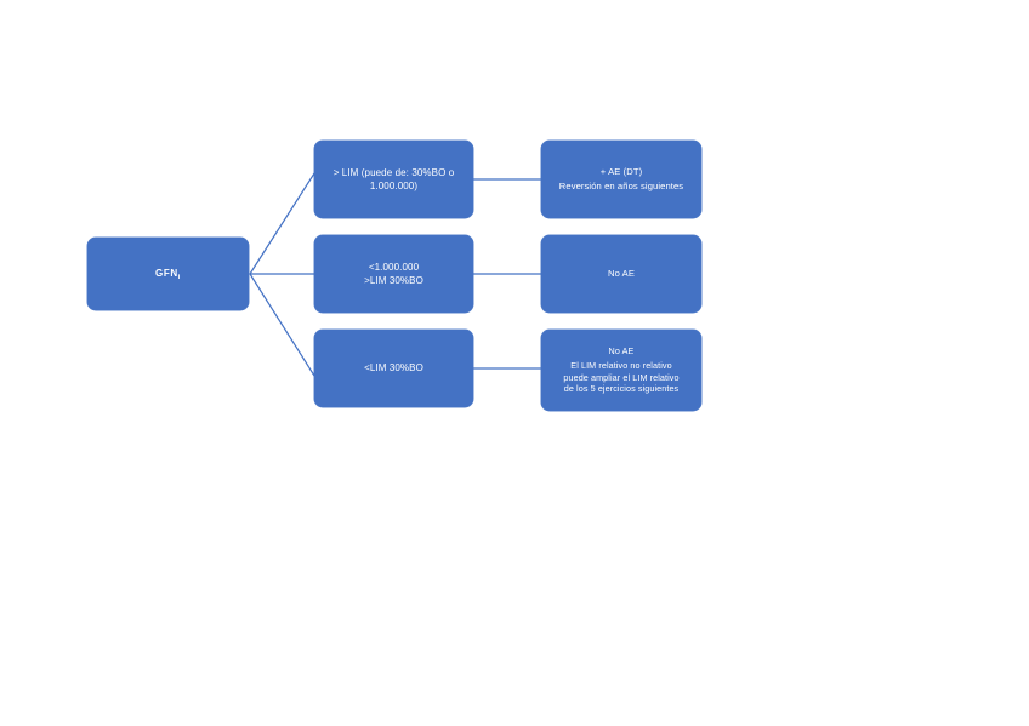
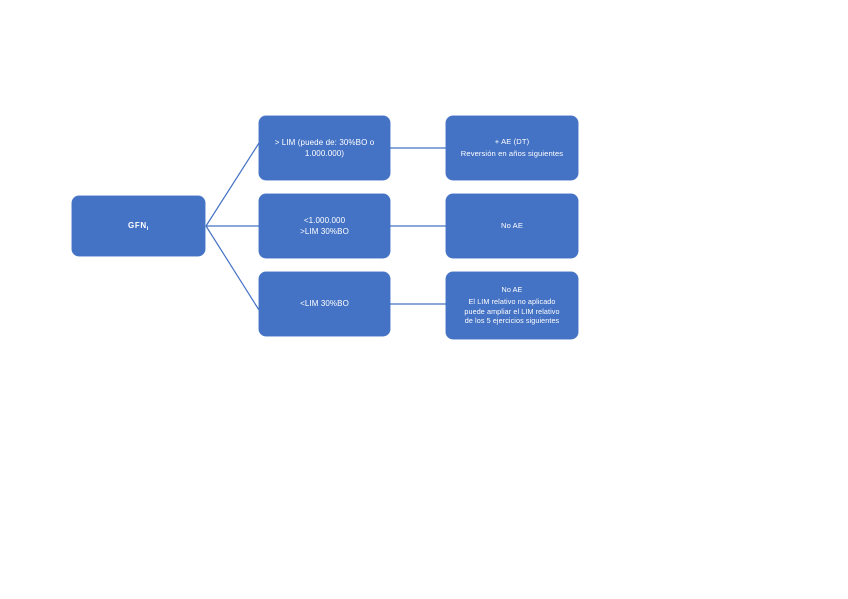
  GFN
  > LIM (puede de: 30%BO o
  1.000.000)
  + AE (DT)
  Reversión en años siguientes
  <1.000.000
  >LIM 30%BO
  No AE
  <LIM 30%BO
  No AE
- El LIM relativo no relativo
+ El LIM relativo no aplicado
  puede ampliar el LIM relativo
  de los 5 ejercicios siguientes
